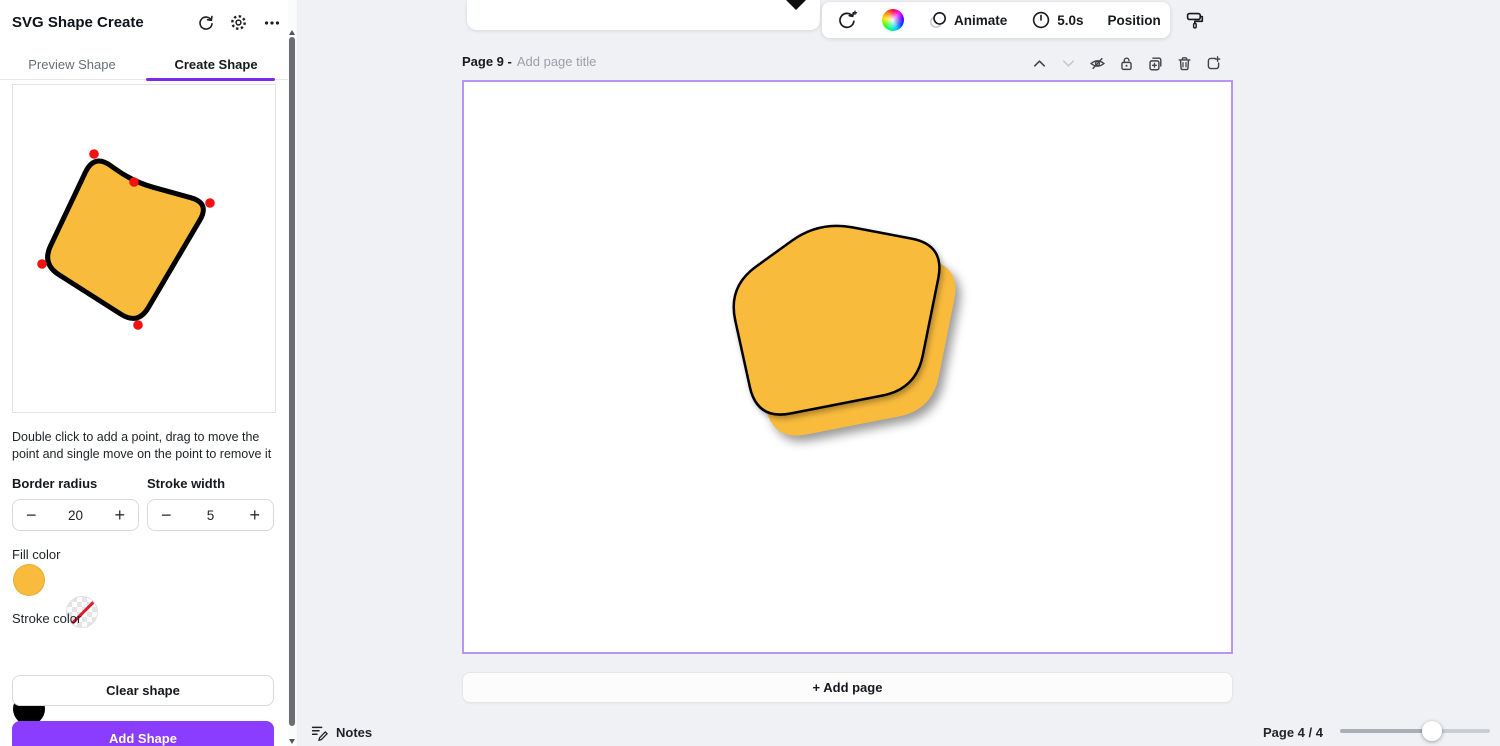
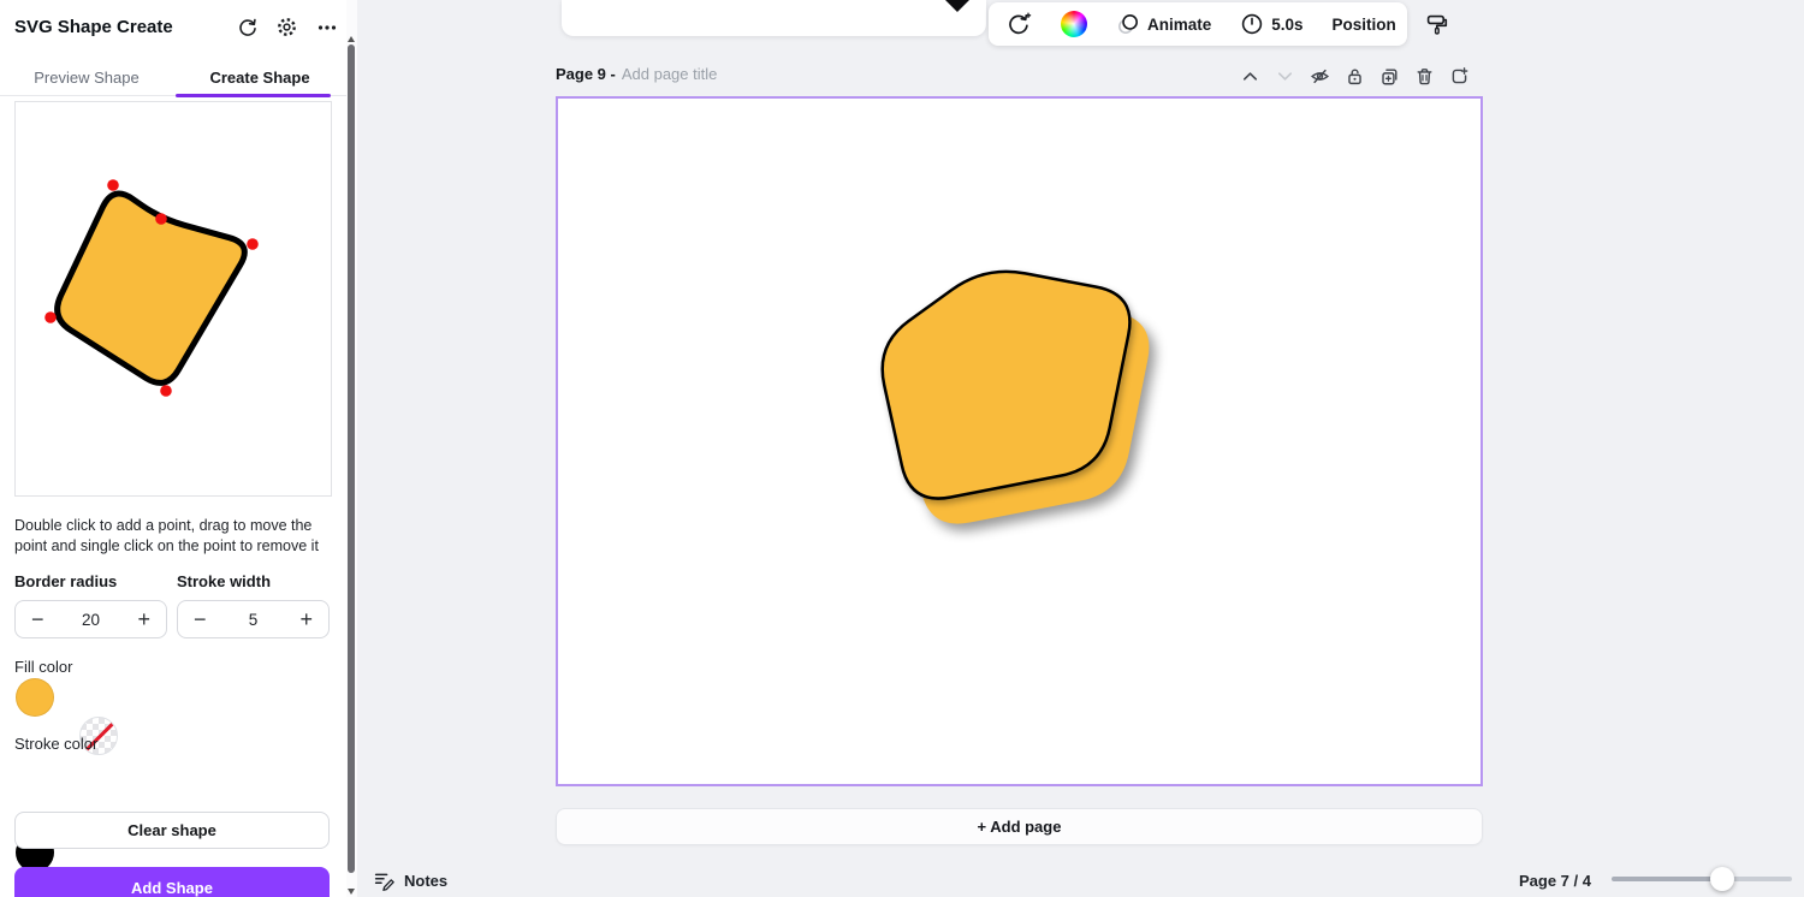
  SVG Shape Create
  Preview Shape
  Create Shape
- Double click to add a point, drag to move the point and single move on the point to remove it
+ Double click to add a point, drag to move the point and single click on the point to remove it
  Border radius
  Stroke width
  −
  20
  +
  −
  5
  +
  Fill color
  Stroke color
  Clear shape
  Add Shape
  Animate
  5.0s
  Position
  Page 9 -
  Add page title
  + Add page
  Notes
- Page 4 / 4
+ Page 7 / 4
